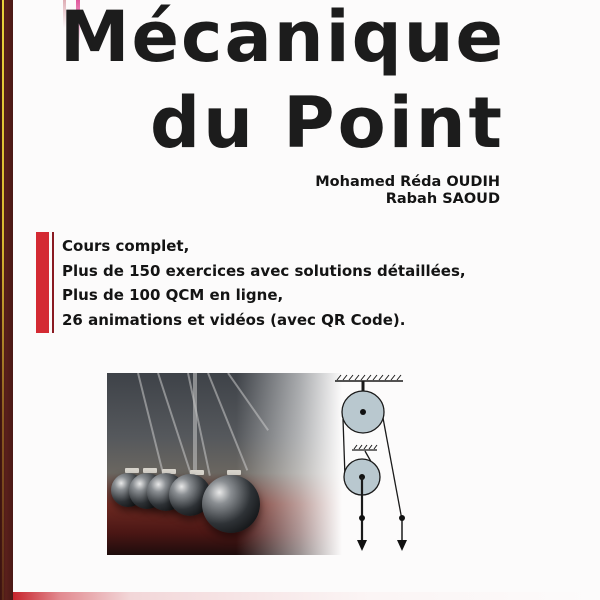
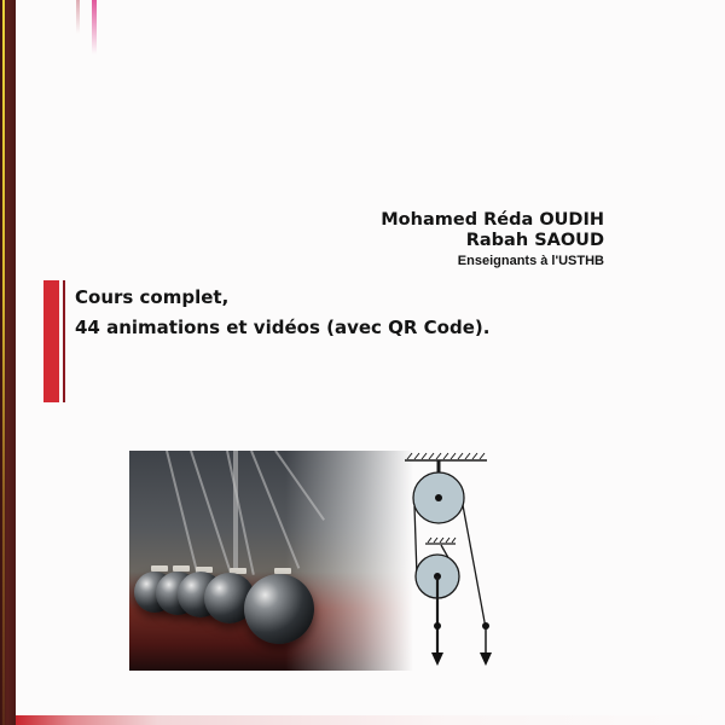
- Mécanique
- du Point
  Mohamed Réda OUDIH
  Rabah SAOUD
+ Enseignants à l'USTHB
  Cours complet,
- Plus de 150 exercices avec solutions détaillées,
- Plus de 100 QCM en ligne,
- 26 animations et vidéos (avec QR Code).
+ 44 animations et vidéos (avec QR Code).
